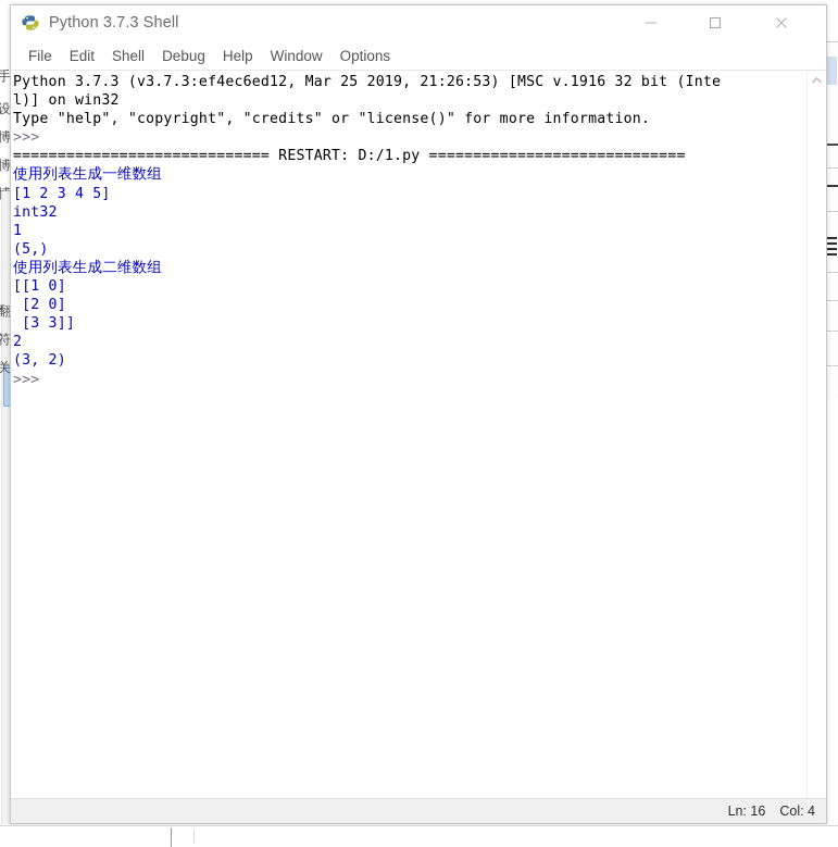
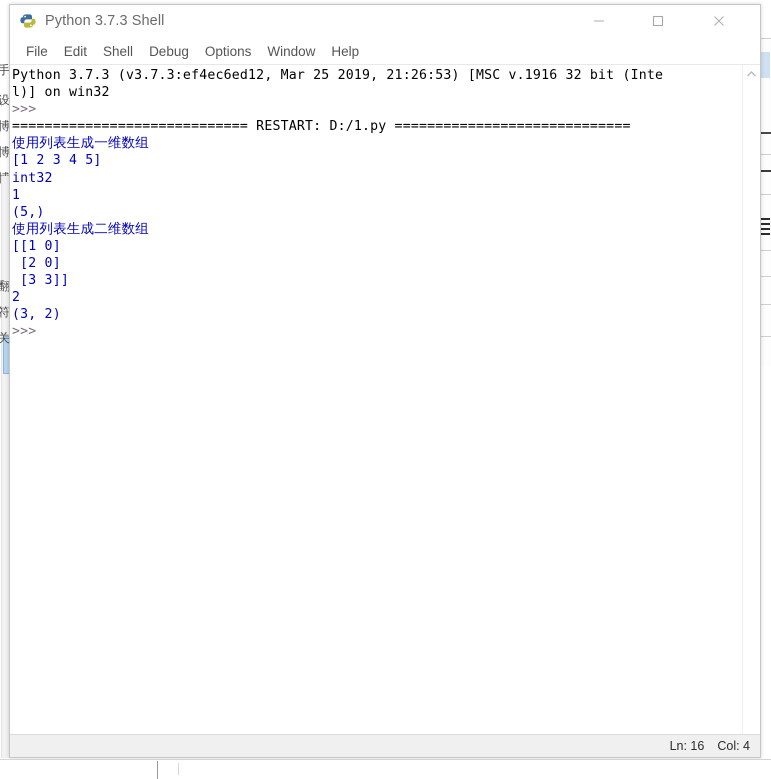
  手
  设
  博
  博
  翻
  符
  关
  Python 3.7.3 Shell
  File
  Edit
  Shell
  Debug
- Help
+ Options
  Window
- Options
+ Help
  Python 3.7.3 (v3.7.3:ef4ec6ed12, Mar 25 2019, 21:26:53) [MSC v.1916 32 bit (Inte
  l)] on win32
- Type "help", "copyright", "credits" or "license()" for more information.
  >>>
  ============================= RESTART: D:/1.py =============================
  使用列表生成一维数组
  [1 2 3 4 5]
  int32
  1
  (5,)
  使用列表生成二维数组
  [[1 0]
  [2 0]
  [3 3]]
  2
  (3, 2)
  >>>
  Ln: 16
  Col: 4
